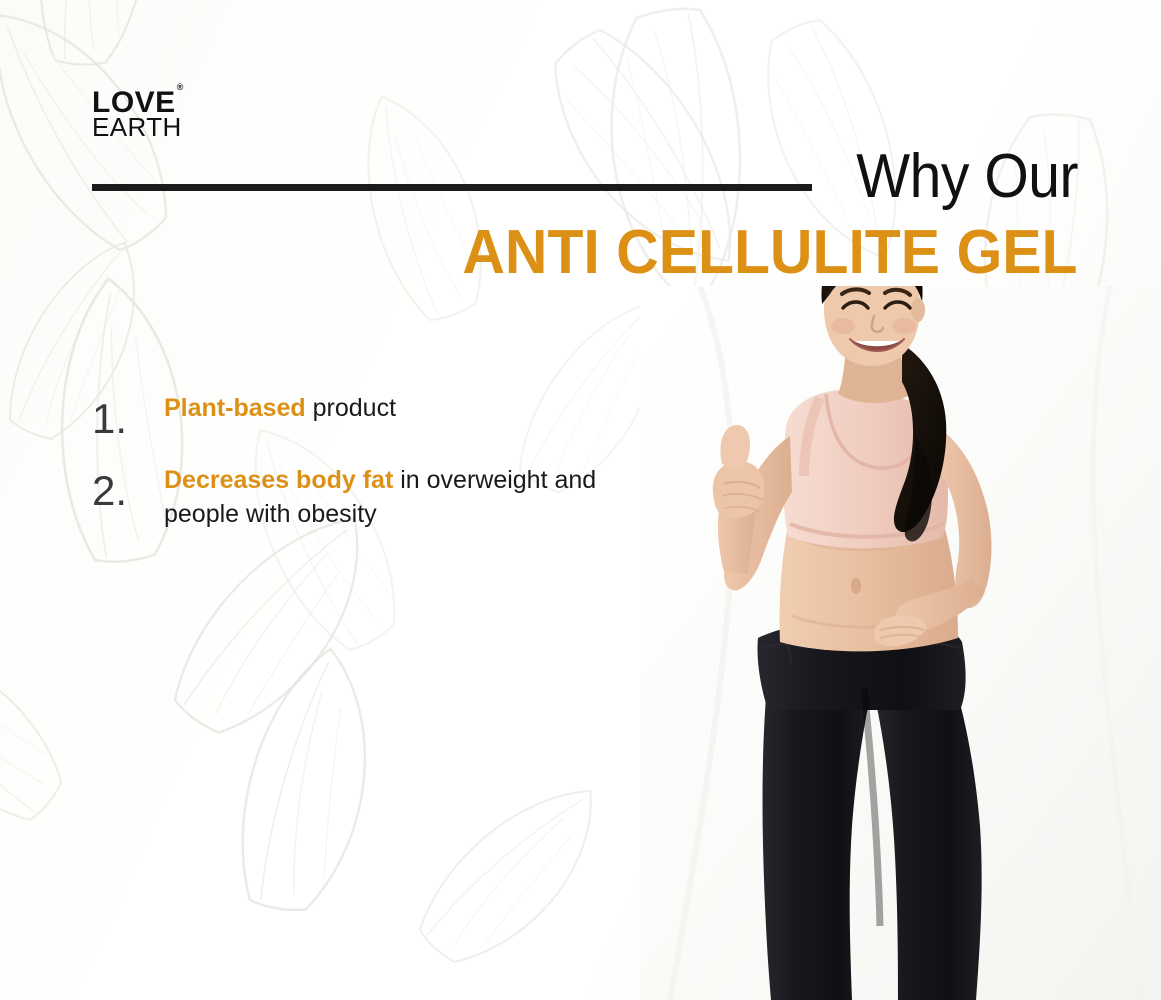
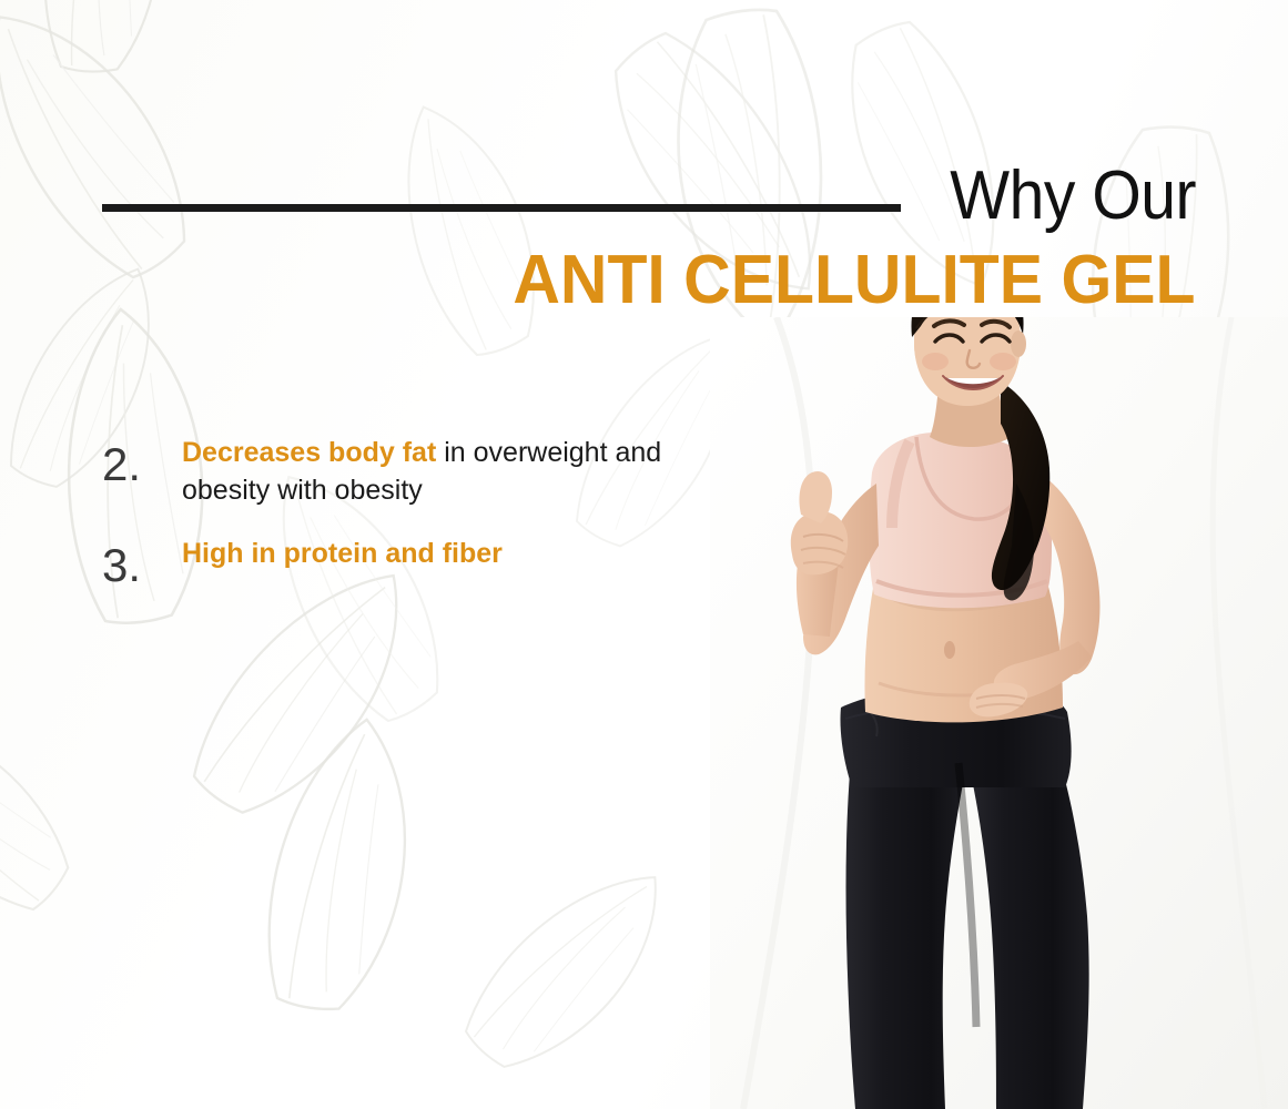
- LOVE®
- EARTH
  Why Our
  ANTI CELLULITE GEL
- 1.
- Plant-based product
  2.
- Decreases body fat in overweight and people with obesity
+ Decreases body fat in overweight and obesity with obesity
+ 3.
+ High in protein and fiber
